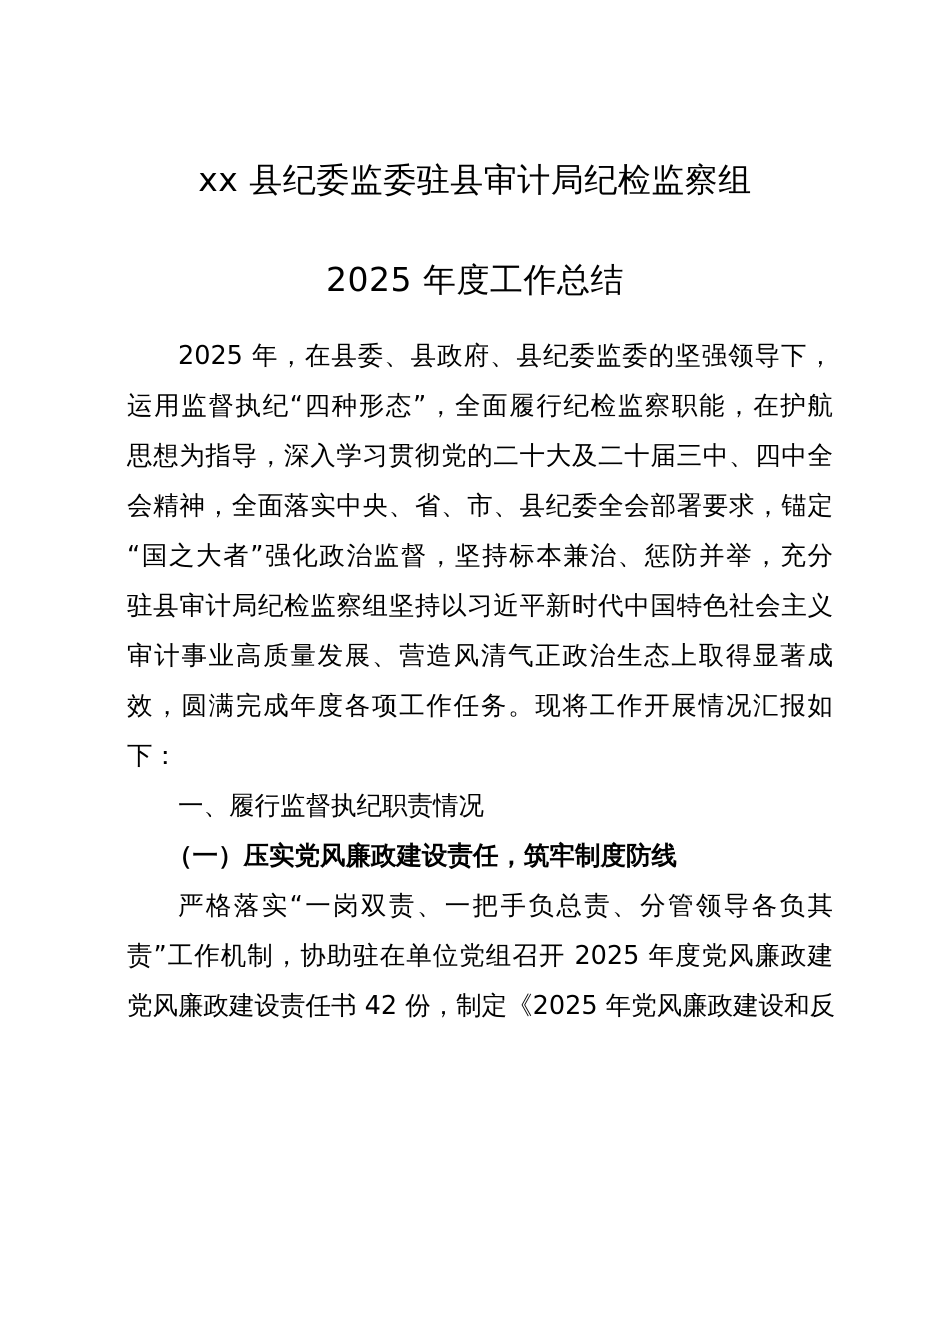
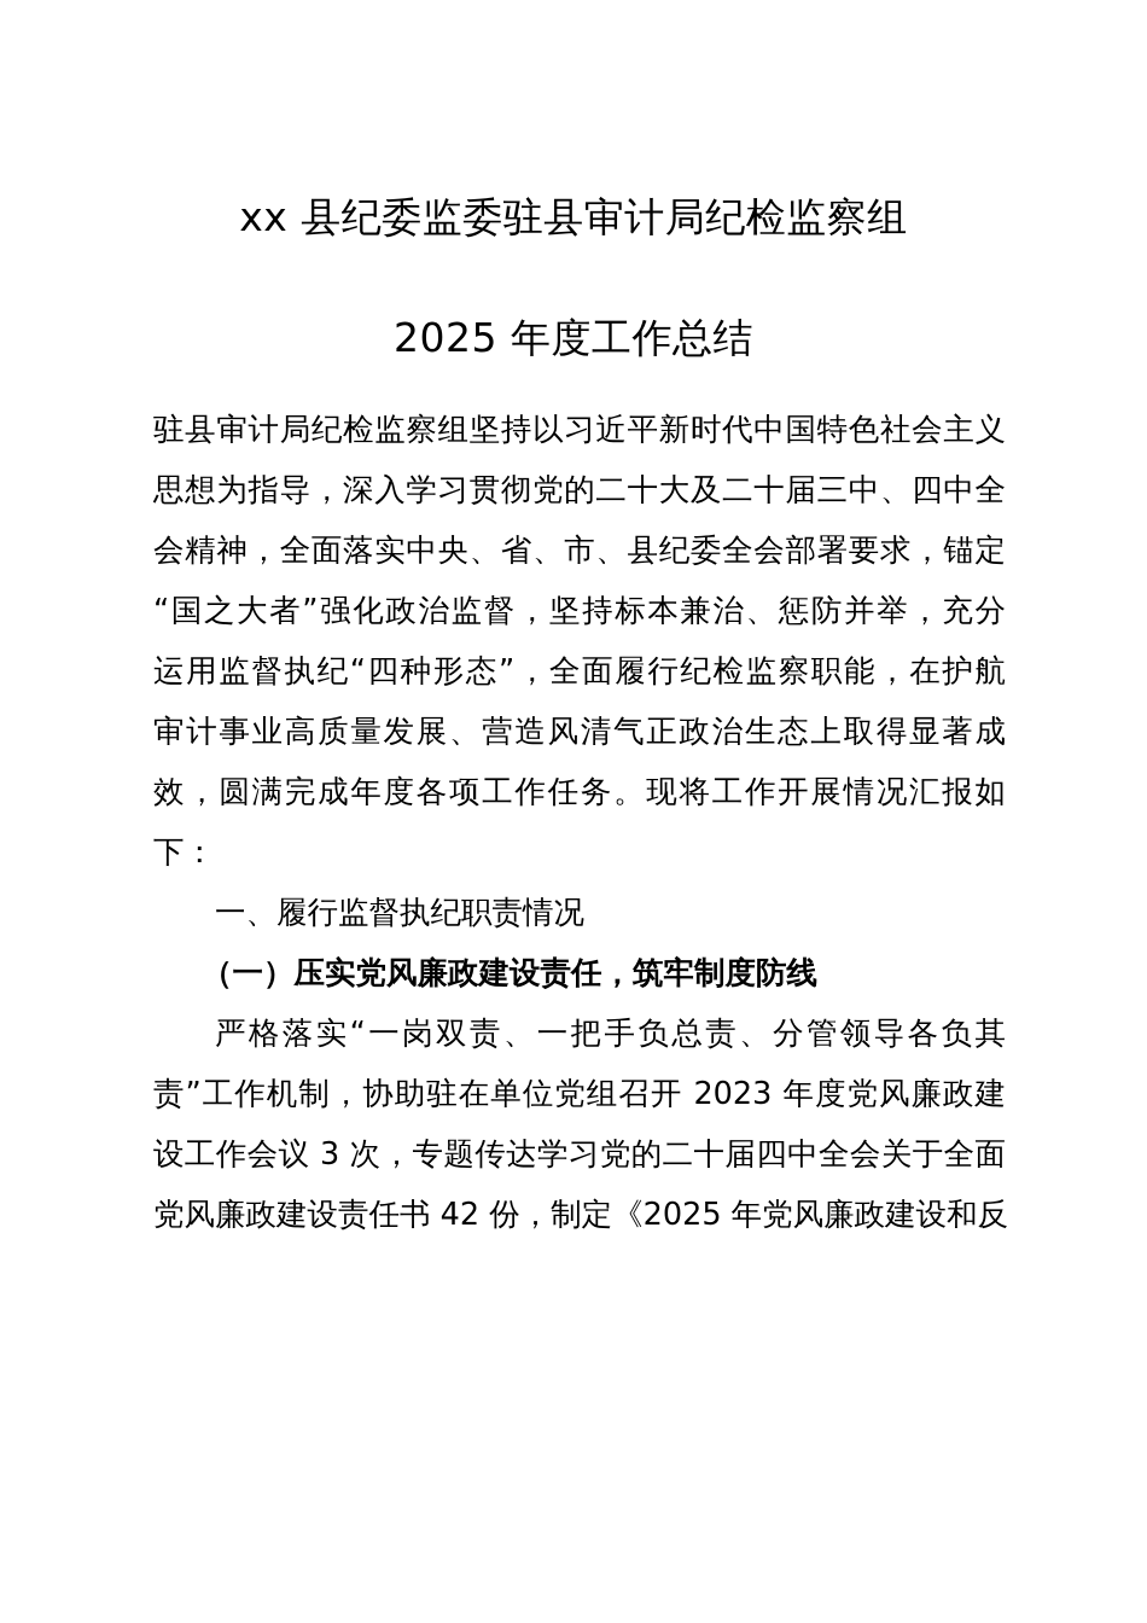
  xx 县纪委监委驻县审计局纪检监察组
  2025 年度工作总结
- 2025 年，在县委、县政府、县纪委监委的坚强领导下，
- 运用监督执纪“四种形态”，全面履行纪检监察职能，在护航
+ 驻县审计局纪检监察组坚持以习近平新时代中国特色社会主义
  思想为指导，深入学习贯彻党的二十大及二十届三中、四中全
  会精神，全面落实中央、省、市、县纪委全会部署要求，锚定
  “国之大者”强化政治监督，坚持标本兼治、惩防并举，充分
- 驻县审计局纪检监察组坚持以习近平新时代中国特色社会主义
+ 运用监督执纪“四种形态”，全面履行纪检监察职能，在护航
  审计事业高质量发展、营造风清气正政治生态上取得显著成
  效，圆满完成年度各项工作任务。现将工作开展情况汇报如
  下：
  一、履行监督执纪职责情况
  （一）压实党风廉政建设责任，筑牢制度防线
  严格落实“一岗双责、一把手负总责、分管领导各负其
- 责”工作机制，协助驻在单位党组召开 2025 年度党风廉政建
+ 责”工作机制，协助驻在单位党组召开 2023 年度党风廉政建
+ 设工作会议 3 次，专题传达学习党的二十届四中全会关于全面
  党风廉政建设责任书 42 份，制定《2025 年党风廉政建设和反
